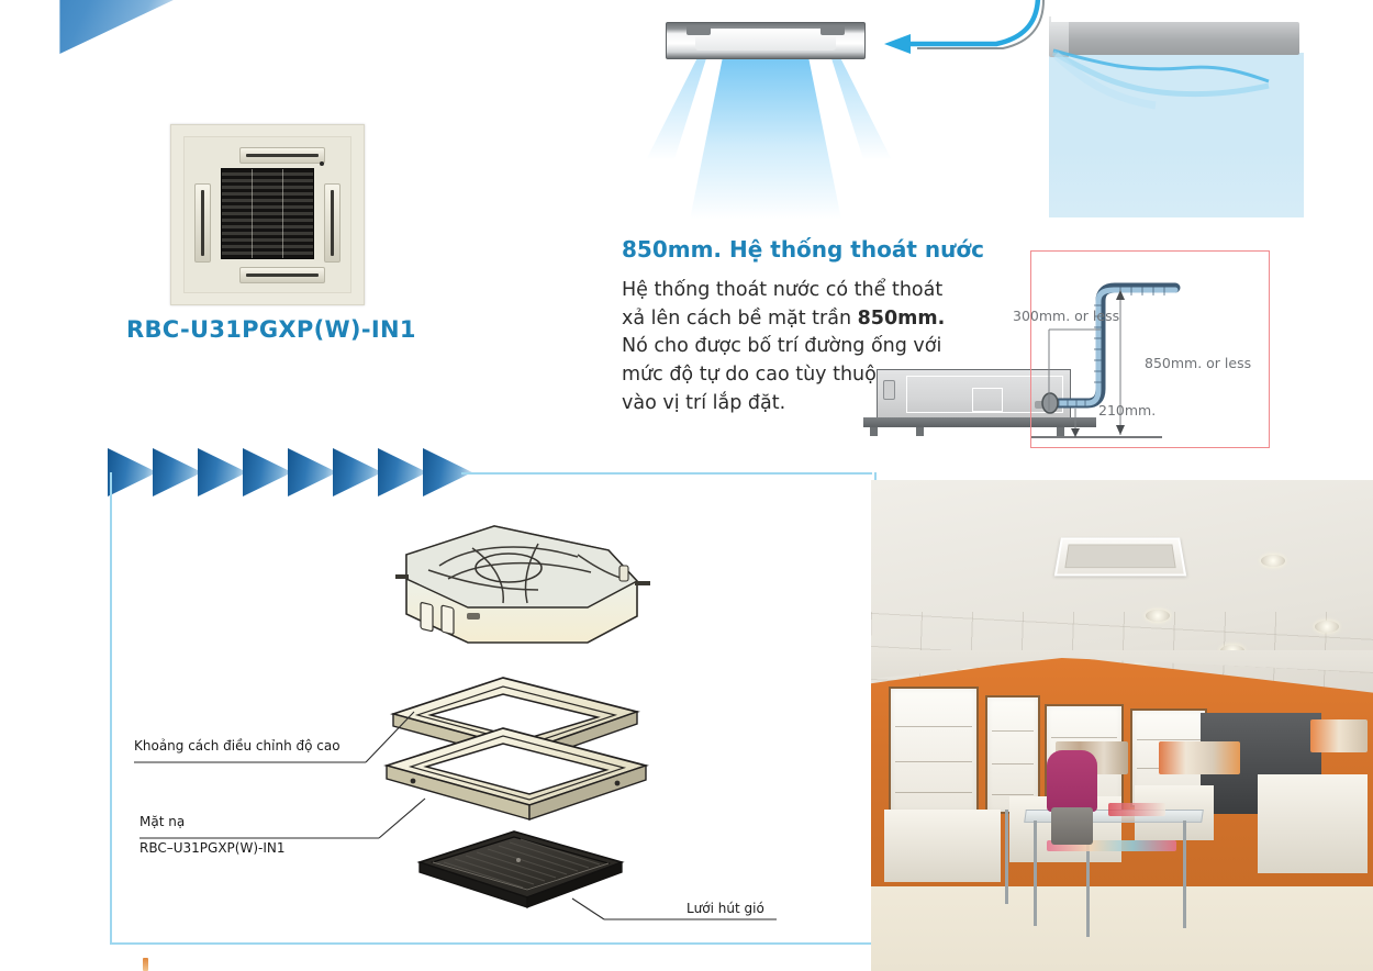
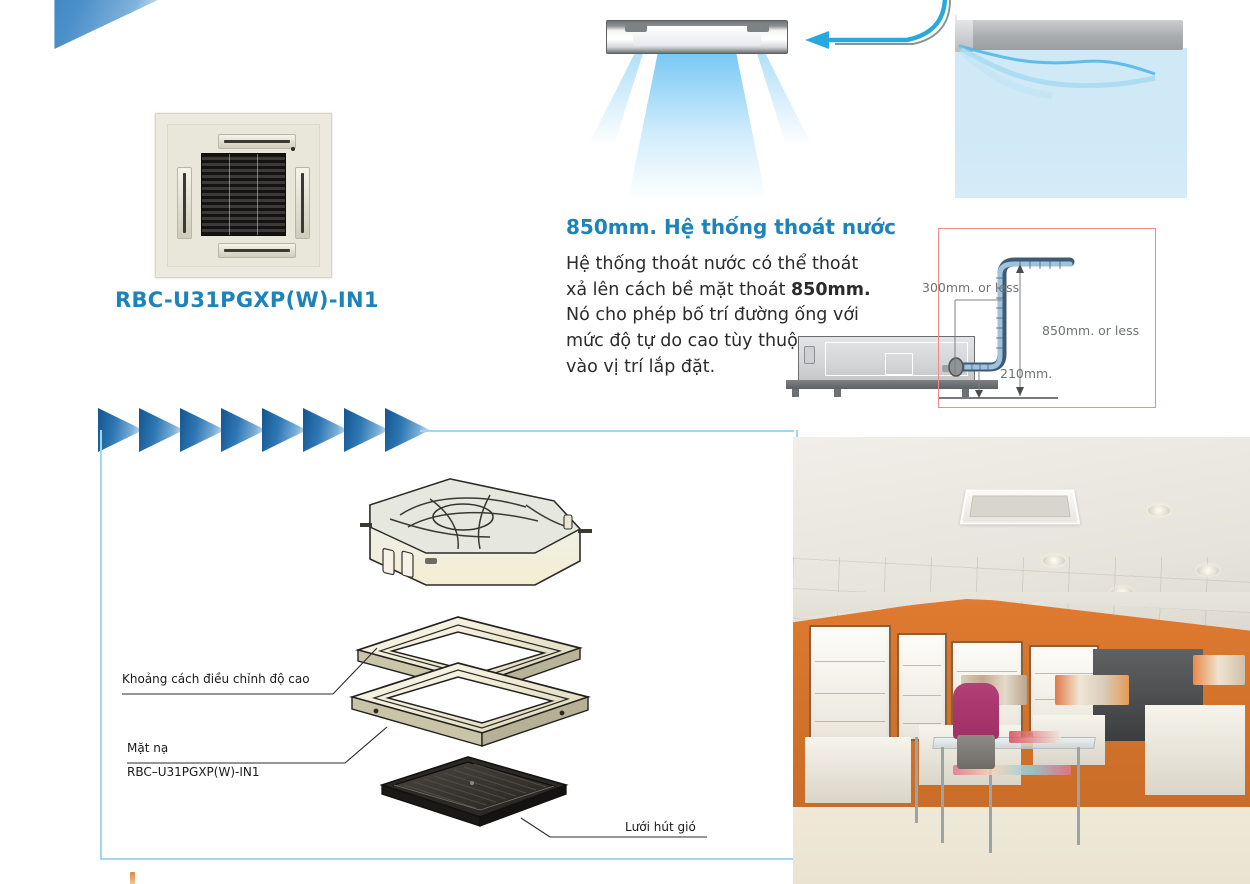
  RBC-U31PGXP(W)-IN1
  850mm. Hệ thống thoát nước
  Hệ thống thoát nước có thể thoát
- xả lên cách bề mặt trần 850mm.
+ xả lên cách bề mặt thoát 850mm.
- Nó cho được bố trí đường ống với
+ Nó cho phép bố trí đường ống với
  mức độ tự do cao tùy thuộ
  vào vị trí lắp đặt.
  300mm. or less
  850mm. or less
  210mm.
  Khoảng cách điều chỉnh độ cao
  Mặt nạ
  RBC–U31PGXP(W)-IN1
  Lưới hút gió
